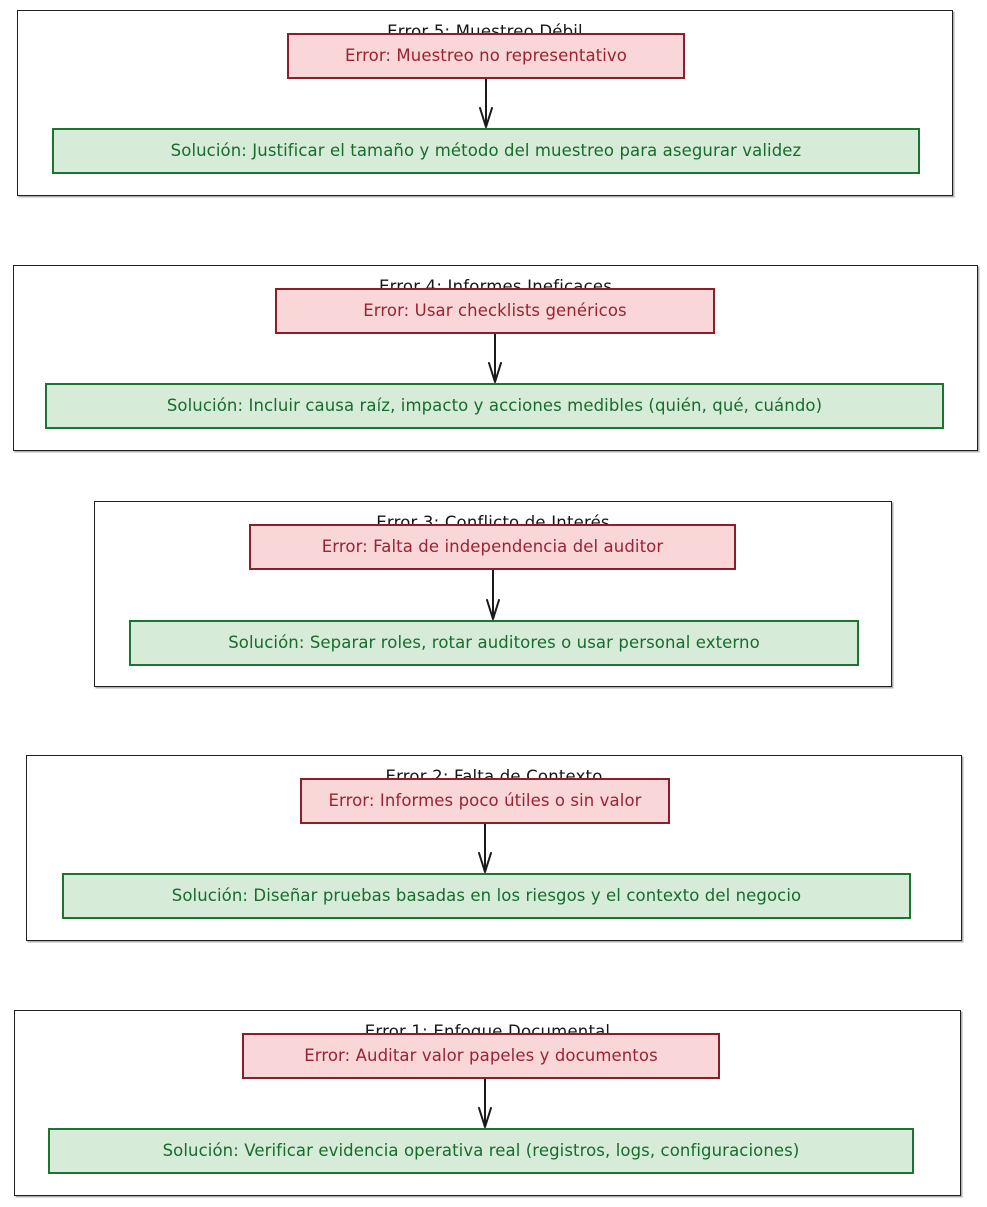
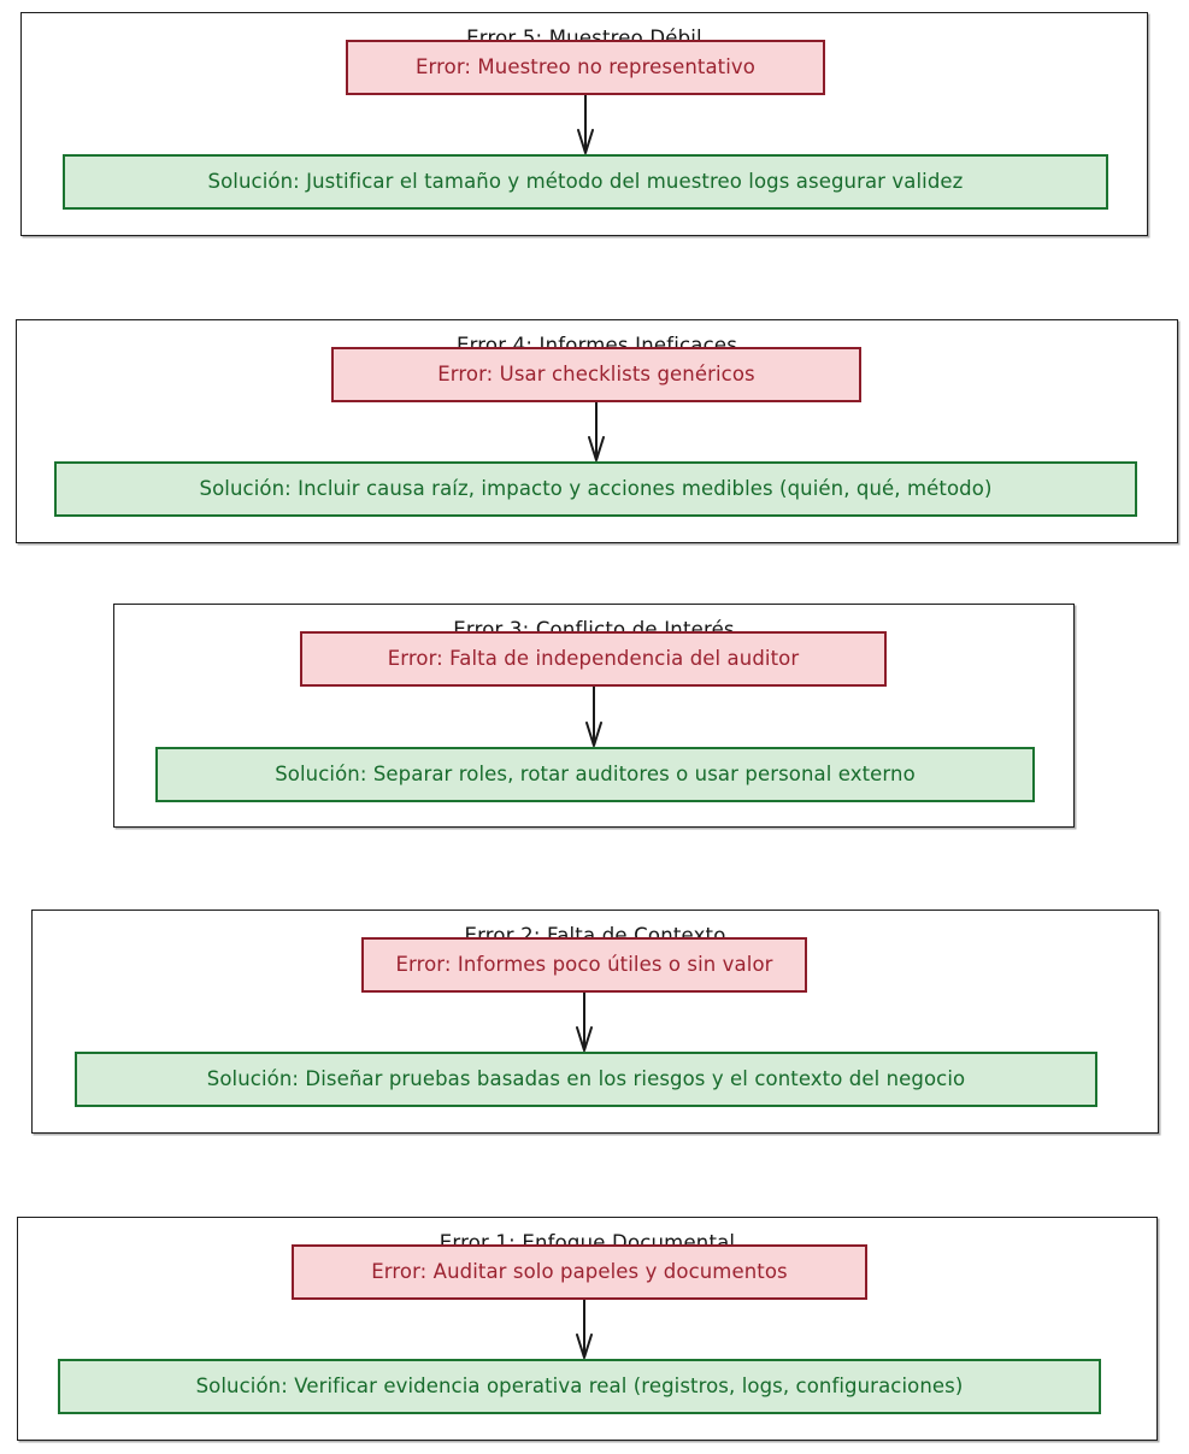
  Error 5: Muestreo Débil
  Error: Muestreo no representativo
- Solución: Justificar el tamaño y método del muestreo para asegurar validez
+ Solución: Justificar el tamaño y método del muestreo logs asegurar validez
  Error 4: Informes Ineficaces
  Error: Usar checklists genéricos
- Solución: Incluir causa raíz, impacto y acciones medibles (quién, qué, cuándo)
+ Solución: Incluir causa raíz, impacto y acciones medibles (quién, qué, método)
  Error 3: Conflicto de Interés
  Error: Falta de independencia del auditor
  Solución: Separar roles, rotar auditores o usar personal externo
  Error 2: Falta de Contexto
  Error: Informes poco útiles o sin valor
  Solución: Diseñar pruebas basadas en los riesgos y el contexto del negocio
  Error 1: Enfoque Documental
- Error: Auditar valor papeles y documentos
+ Error: Auditar solo papeles y documentos
  Solución: Verificar evidencia operativa real (registros, logs, configuraciones)
